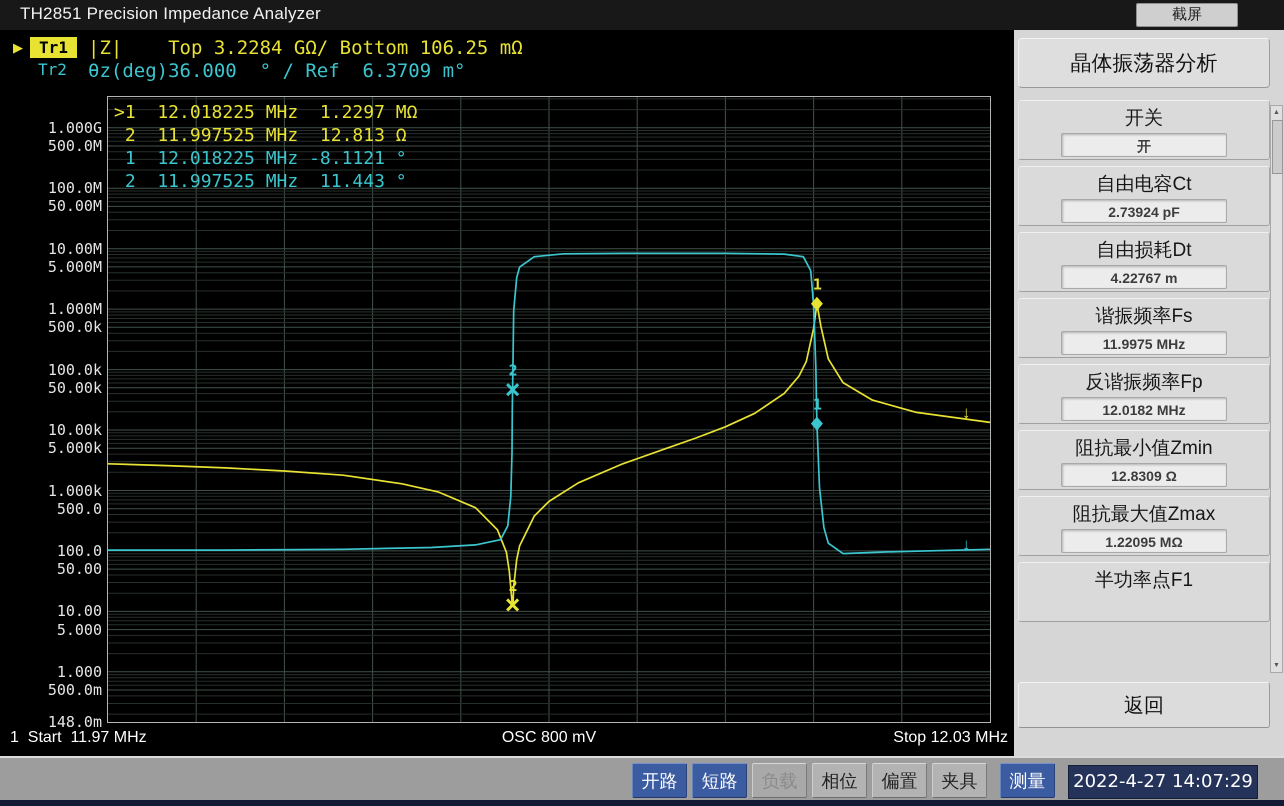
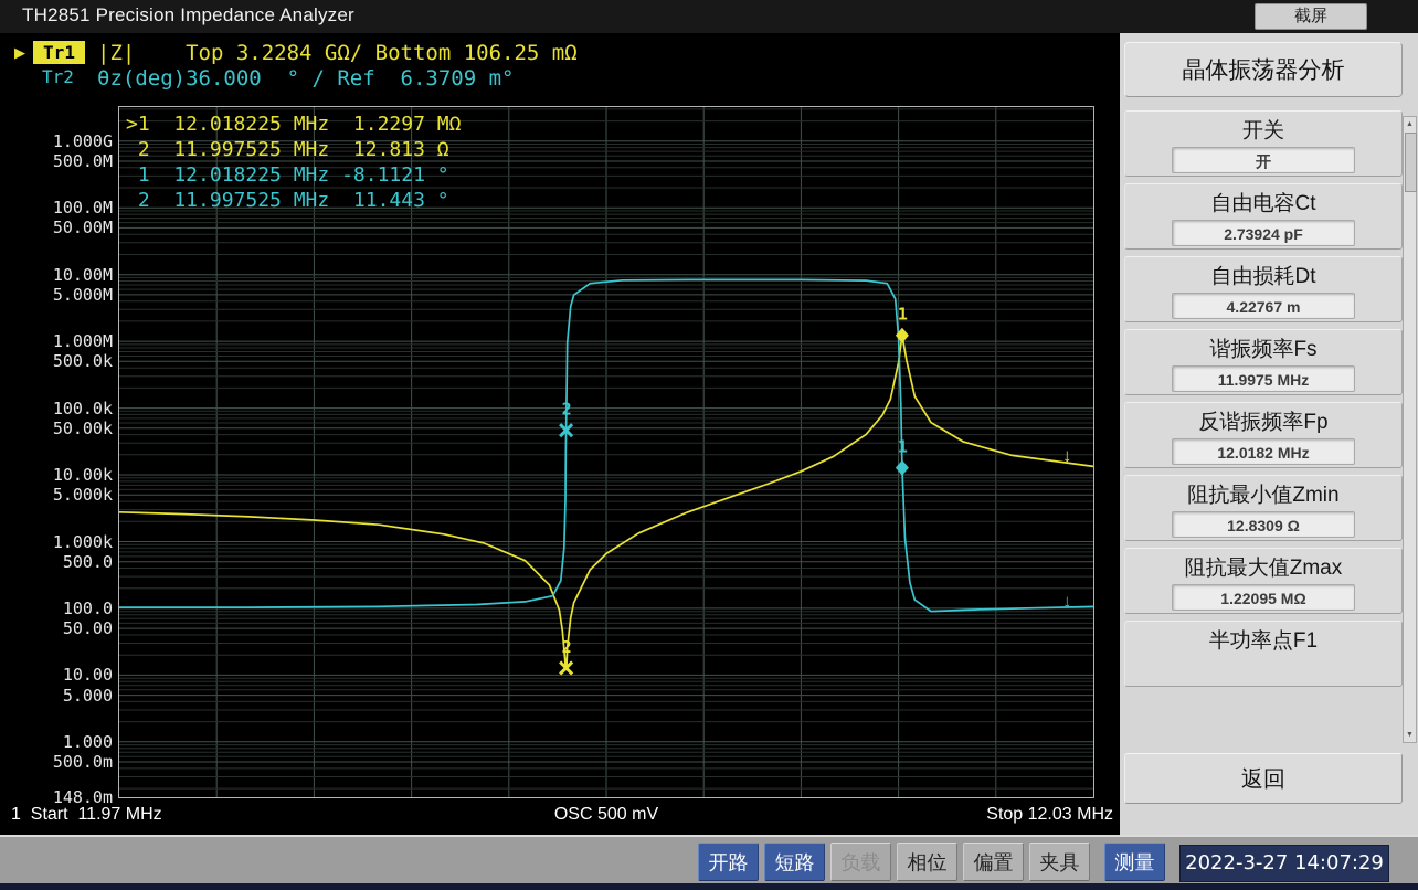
  TH2851 Precision Impedance Analyzer
  截屏
  ▶
  Tr1
  |Z| Top 3.2284 GΩ/ Bottom 106.25 mΩ
  Tr2
  θz(deg)36.000 ° / Ref 6.3709 m°
  1.000G
  500.0M
  100.0M
  50.00M
  10.00M
  5.000M
  1.000M
  500.0k
  100.0k
  50.00k
  10.00k
  5.000k
  1.000k
  500.0
  100.0
  50.00
  10.00
  5.000
  1.000
  500.0m
  148.0m
  1
  2
  1
  2
  ↓
  ↓
  >1 12.018225 MHz 1.2297 MΩ
  2 11.997525 MHz 12.813 Ω
  1 12.018225 MHz -8.1121 °
  2 11.997525 MHz 11.443 °
  1 Start 11.97 MHz
- OSC 800 mV
+ OSC 500 mV
  Stop 12.03 MHz
  晶体振荡器分析
  开关
  开
  自由电容Ct
  2.73924 pF
  自由损耗Dt
  4.22767 m
  谐振频率Fs
  11.9975 MHz
  反谐振频率Fp
  12.0182 MHz
  阻抗最小值Zmin
  12.8309 Ω
  阻抗最大值Zmax
  1.22095 MΩ
  半功率点F1
  返回
  开路
  短路
  负载
  相位
  偏置
  夹具
  测量
- 2022-4-27 14:07:29
+ 2022-3-27 14:07:29
